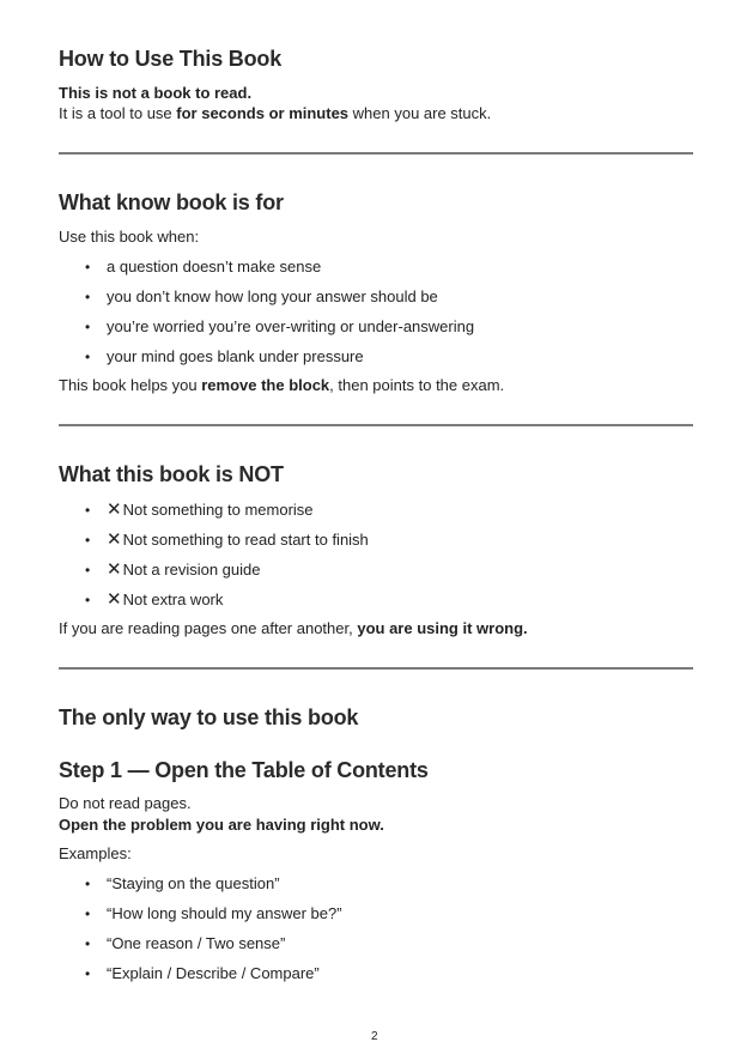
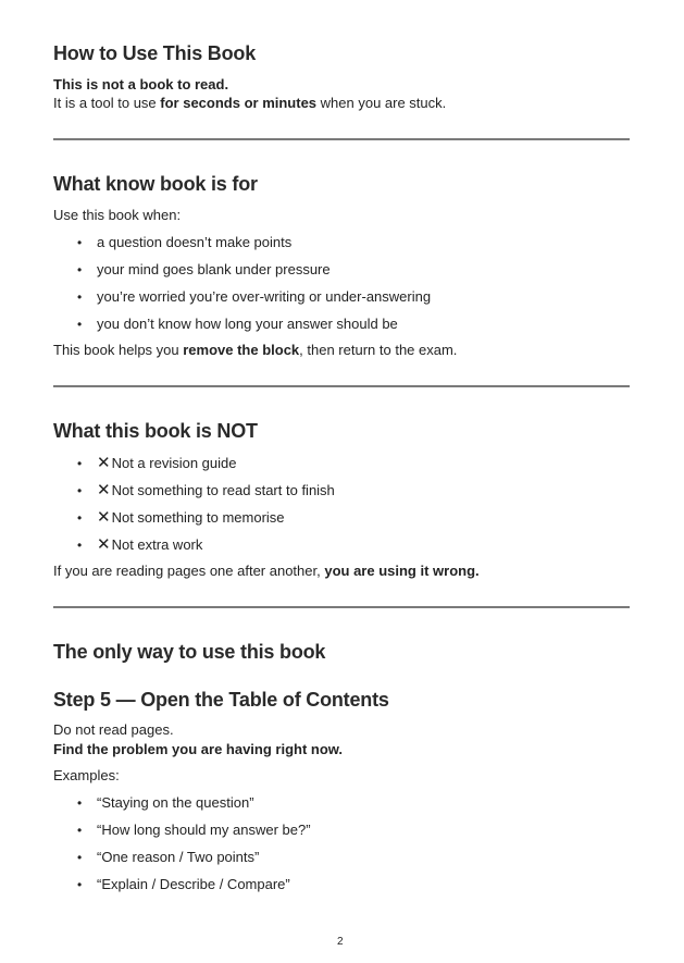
  How to Use This Book
  This is not a book to read.
  It is a tool to use for seconds or minutes when you are stuck.
  What know book is for
  Use this book when:
- • a question doesn’t make sense
+ • a question doesn’t make points
- • you don’t know how long your answer should be
+ • your mind goes blank under pressure
  • you’re worried you’re over-writing or under-answering
- • your mind goes blank under pressure
+ • you don’t know how long your answer should be
- This book helps you remove the block, then points to the exam.
+ This book helps you remove the block, then return to the exam.
  What this book is NOT
- • ✕Not something to memorise
+ • ✕Not a revision guide
  • ✕Not something to read start to finish
- • ✕Not a revision guide
+ • ✕Not something to memorise
  • ✕Not extra work
  If you are reading pages one after another, you are using it wrong.
  The only way to use this book
- Step 1 — Open the Table of Contents
+ Step 5 — Open the Table of Contents
  Do not read pages.
- Open the problem you are having right now.
+ Find the problem you are having right now.
  Examples:
  • “Staying on the question”
  • “How long should my answer be?”
- • “One reason / Two sense”
+ • “One reason / Two points”
  • “Explain / Describe / Compare”
  2
